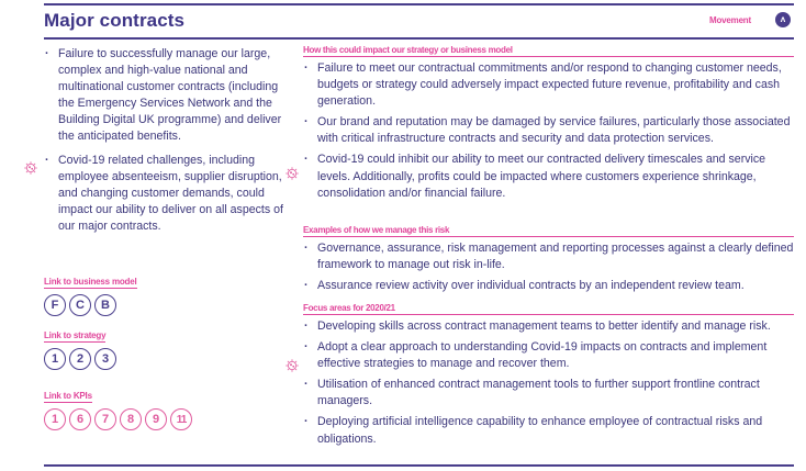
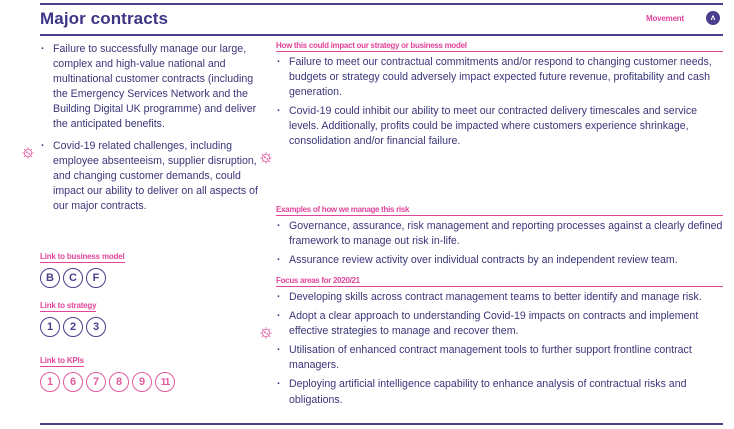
  Major contracts
  Movement
  ʌ
  Failure to successfully manage our large, complex and high-value national and multinational customer contracts (including the Emergency Services Network and the Building Digital UK programme) and deliver the anticipated benefits.
  Covid-19 related challenges, including employee absenteeism, supplier disruption, and changing customer demands, could impact our ability to deliver on all aspects of our major contracts.
  Link to business model
- F
+ B
  C
- B
+ F
  Link to strategy
  1
  2
  3
  Link to KPIs
  1
  6
  7
  8
  9
  11
  How this could impact our strategy or business model
  Failure to meet our contractual commitments and/or respond to changing customer needs, budgets or strategy could adversely impact expected future revenue, profitability and cash generation.
- Our brand and reputation may be damaged by service failures, particularly those associated with critical infrastructure contracts and security and data protection services.
  Covid-19 could inhibit our ability to meet our contracted delivery timescales and service levels. Additionally, profits could be impacted where customers experience shrinkage, consolidation and/or financial failure.
  Examples of how we manage this risk
  Governance, assurance, risk management and reporting processes against a clearly defined framework to manage out risk in-life.
  Assurance review activity over individual contracts by an independent review team.
  Focus areas for 2020/21
  Developing skills across contract management teams to better identify and manage risk.
  Adopt a clear approach to understanding Covid-19 impacts on contracts and implement effective strategies to manage and recover them.
  Utilisation of enhanced contract management tools to further support frontline contract managers.
- Deploying artificial intelligence capability to enhance employee of contractual risks and obligations.
+ Deploying artificial intelligence capability to enhance analysis of contractual risks and obligations.
